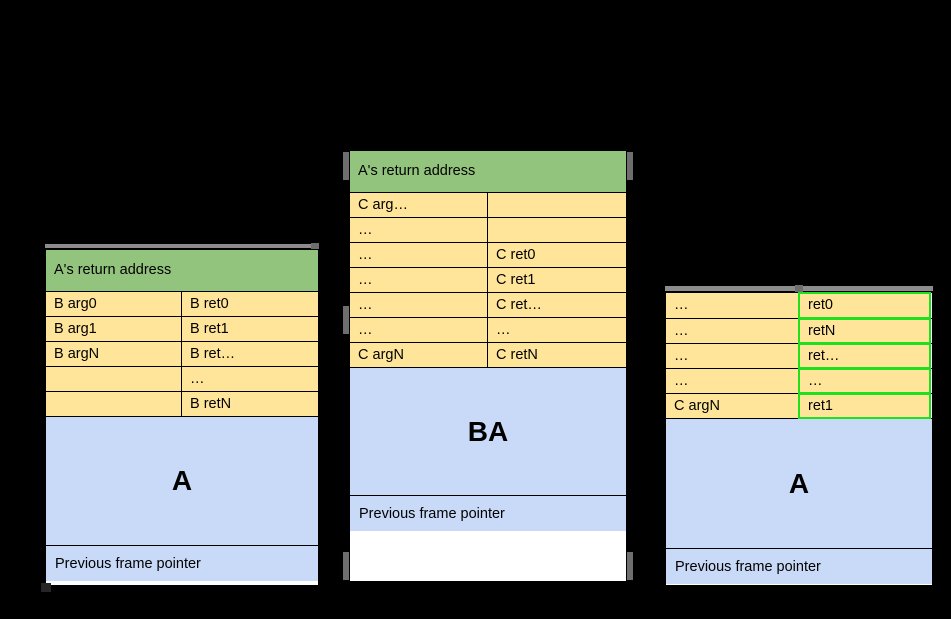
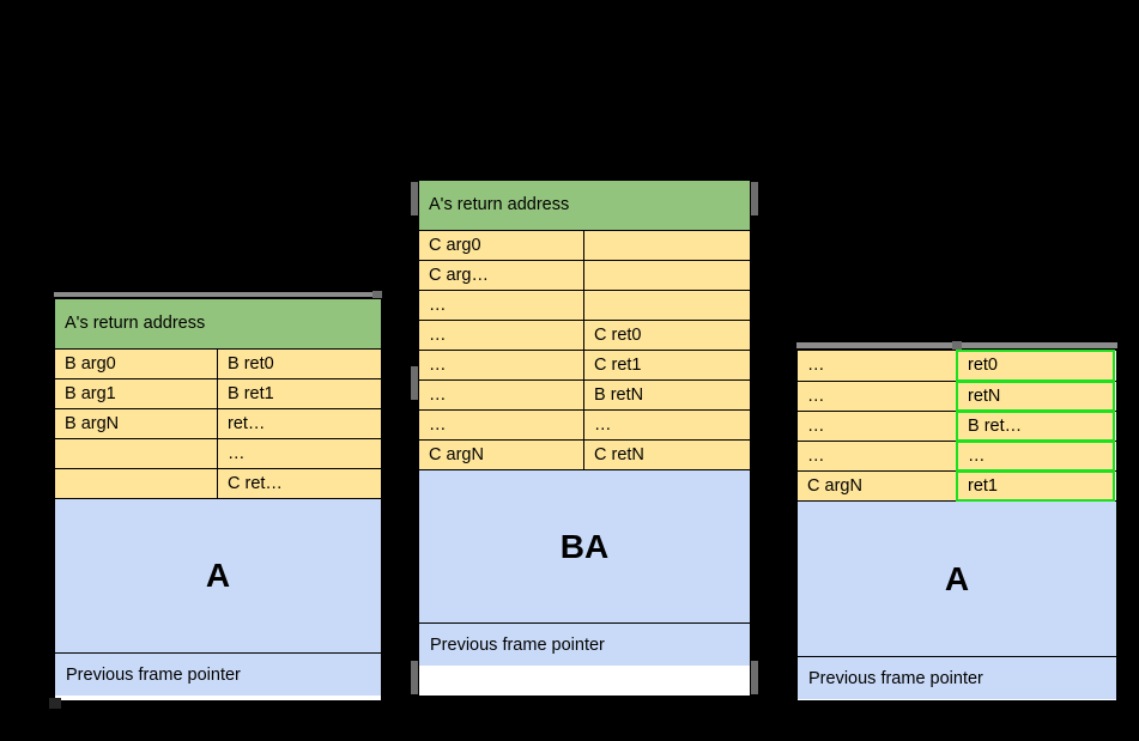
  A's return address
  B arg0
  B ret0
  B arg1
  B ret1
  B argN
- B ret…
+ ret…
  …
- B retN
+ C ret…
  A
  Previous frame pointer
  A's return address
+ C arg0
  C arg…
  …
  …
  C ret0
  …
  C ret1
  …
- C ret…
+ B retN
  …
  …
  C argN
  C retN
  BA
  Previous frame pointer
  …
  ret0
  …
  retN
  …
- ret…
+ B ret…
  …
  …
  C argN
  ret1
  A
  Previous frame pointer
